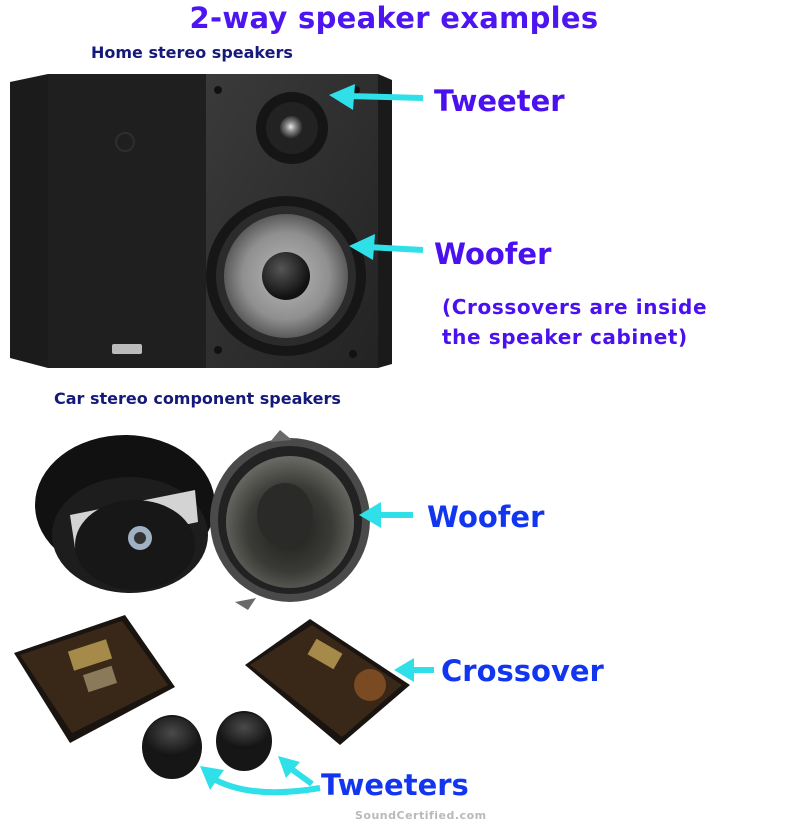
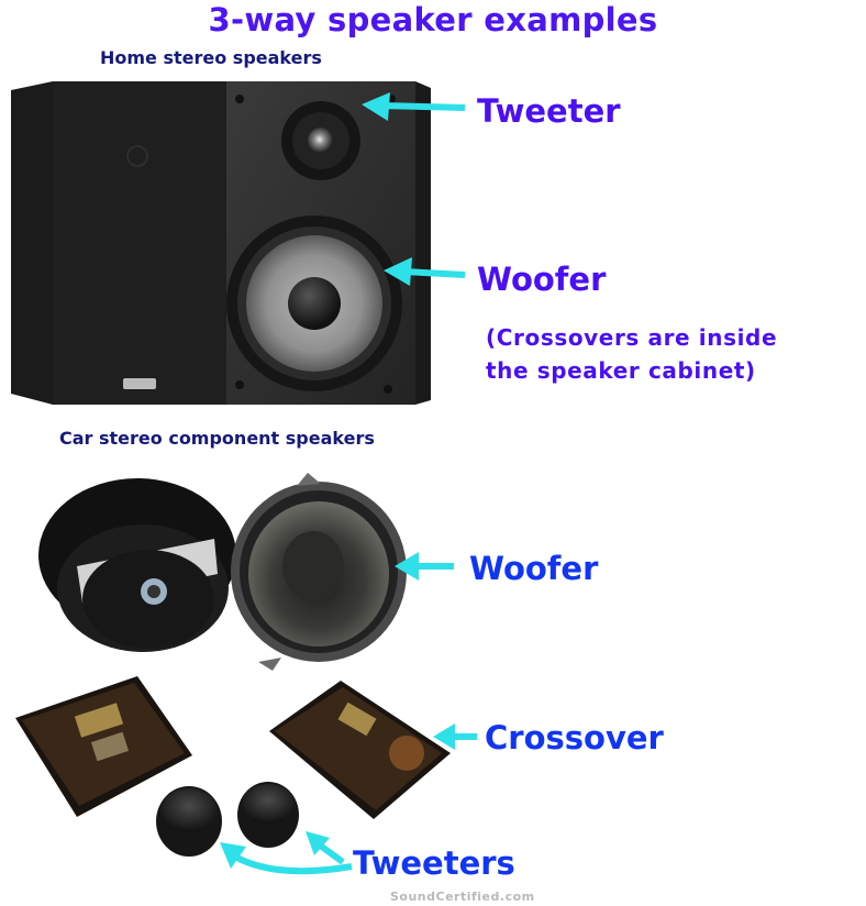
- 2-way speaker examples
+ 3-way speaker examples
  Home stereo speakers
  Tweeter
  Woofer
  (Crossovers are inside
  the speaker cabinet)
  Car stereo component speakers
  Woofer
  Crossover
  Tweeters
  SoundCertified.com
